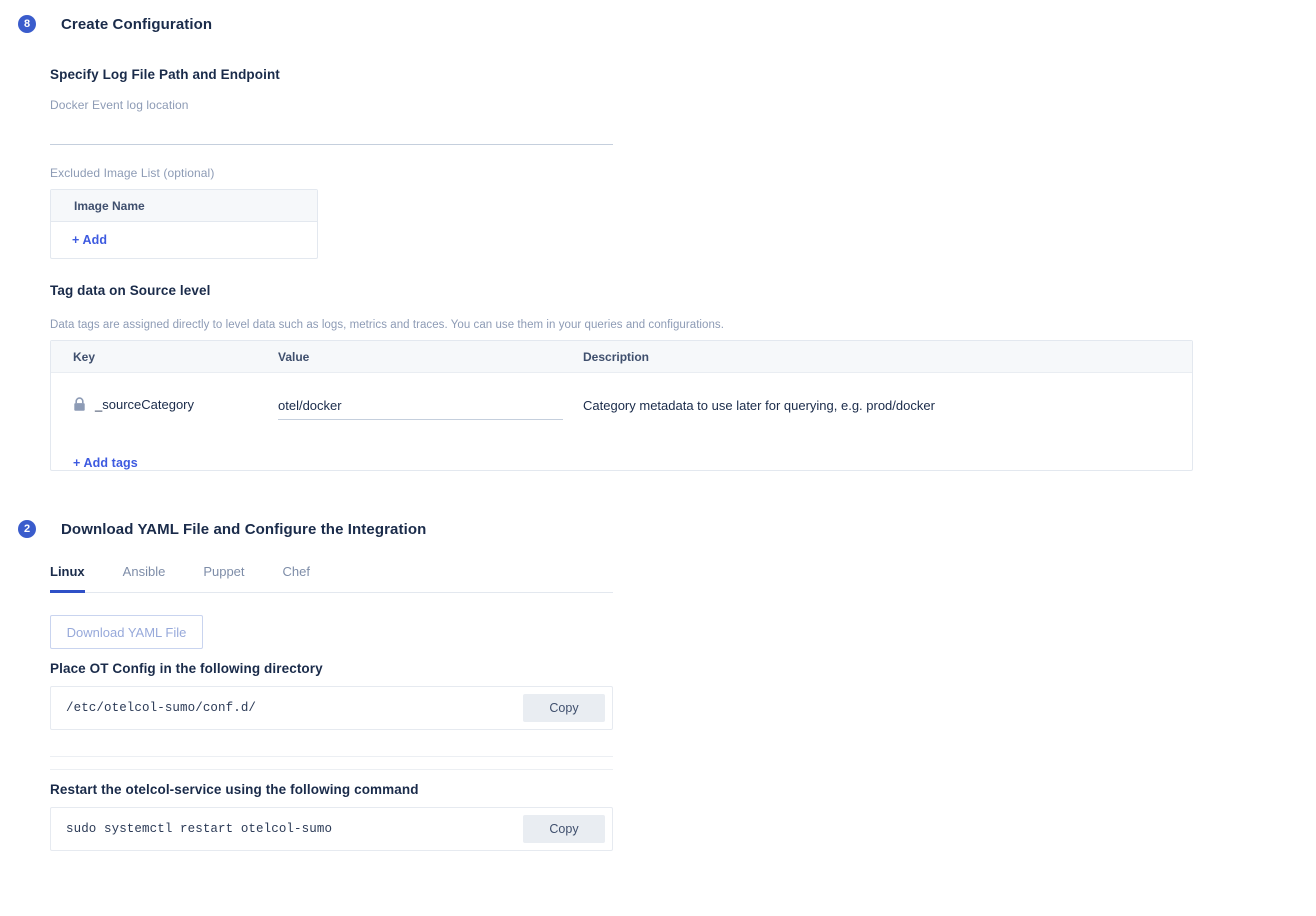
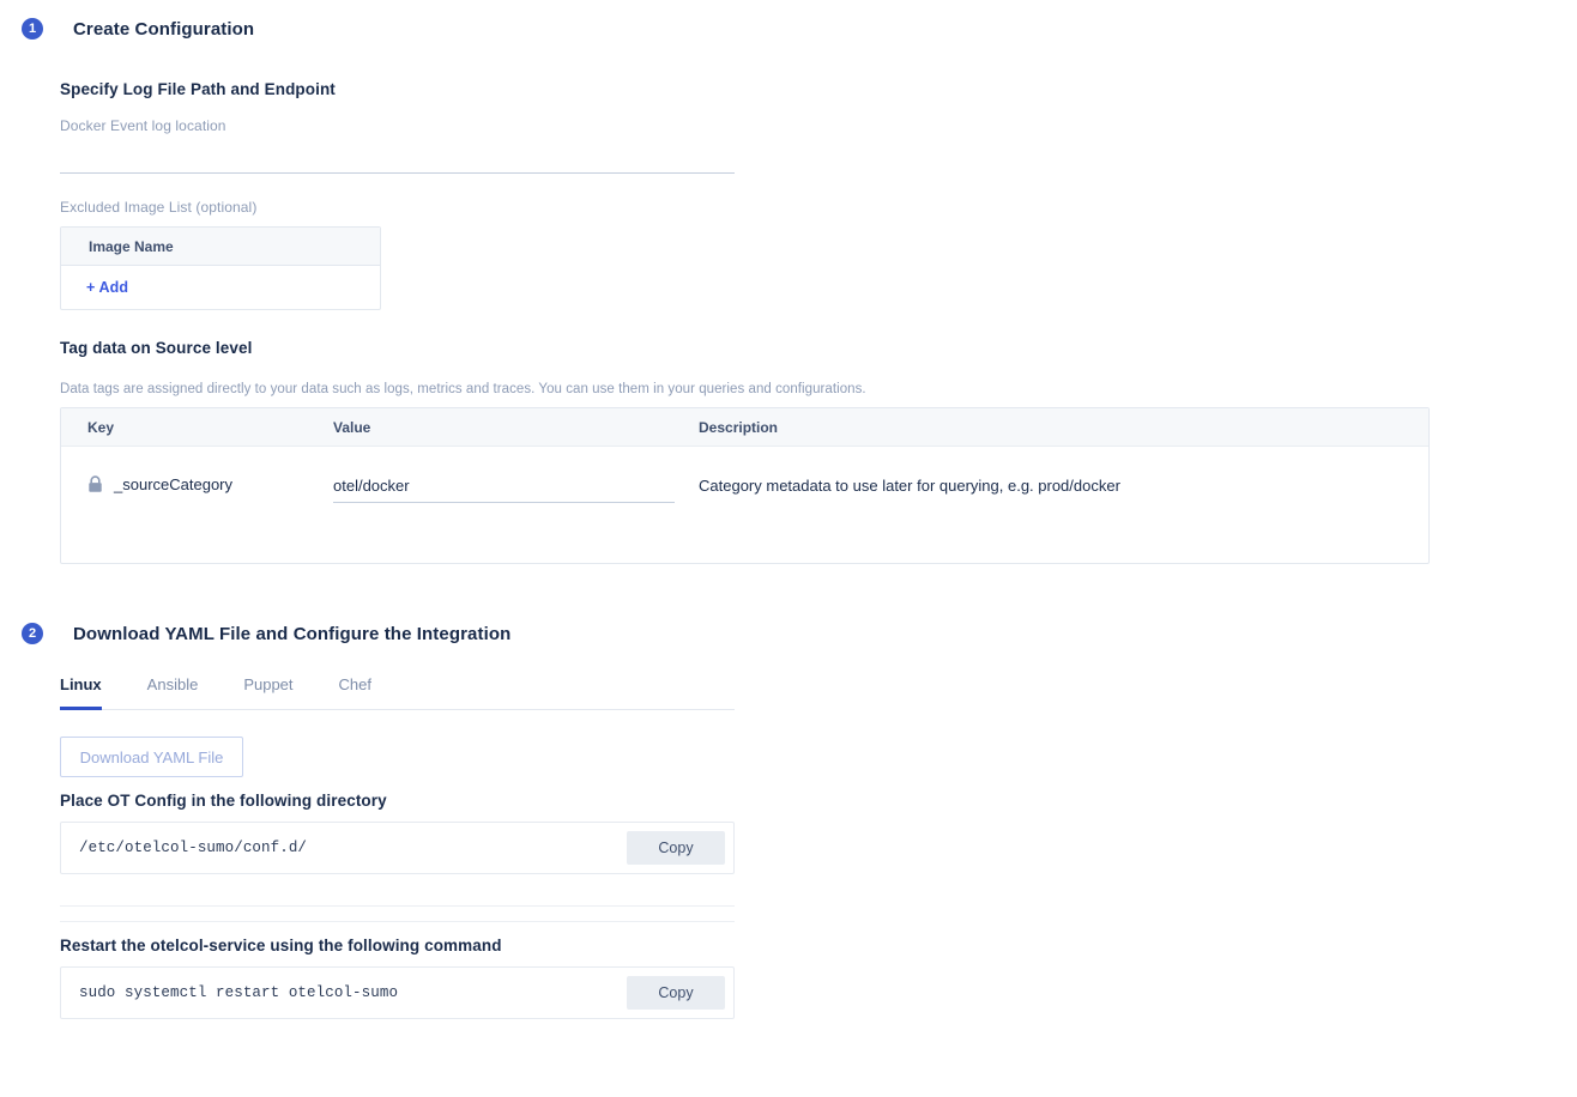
- 8
+ 1
  Create Configuration
  Specify Log File Path and Endpoint
  Docker Event log location
  Excluded Image List (optional)
  Image Name
  + Add
  Tag data on Source level
- Data tags are assigned directly to level data such as logs, metrics and traces. You can use them in your queries and configurations.
+ Data tags are assigned directly to your data such as logs, metrics and traces. You can use them in your queries and configurations.
  Key
  Value
  Description
  _sourceCategory
  otel/docker
  Category metadata to use later for querying, e.g. prod/docker
- + Add tags
  2
  Download YAML File and Configure the Integration
  Linux
  Ansible
  Puppet
  Chef
  Download YAML File
  Place OT Config in the following directory
  /etc/otelcol-sumo/conf.d/
  Copy
  Restart the otelcol-service using the following command
  sudo systemctl restart otelcol-sumo
  Copy
